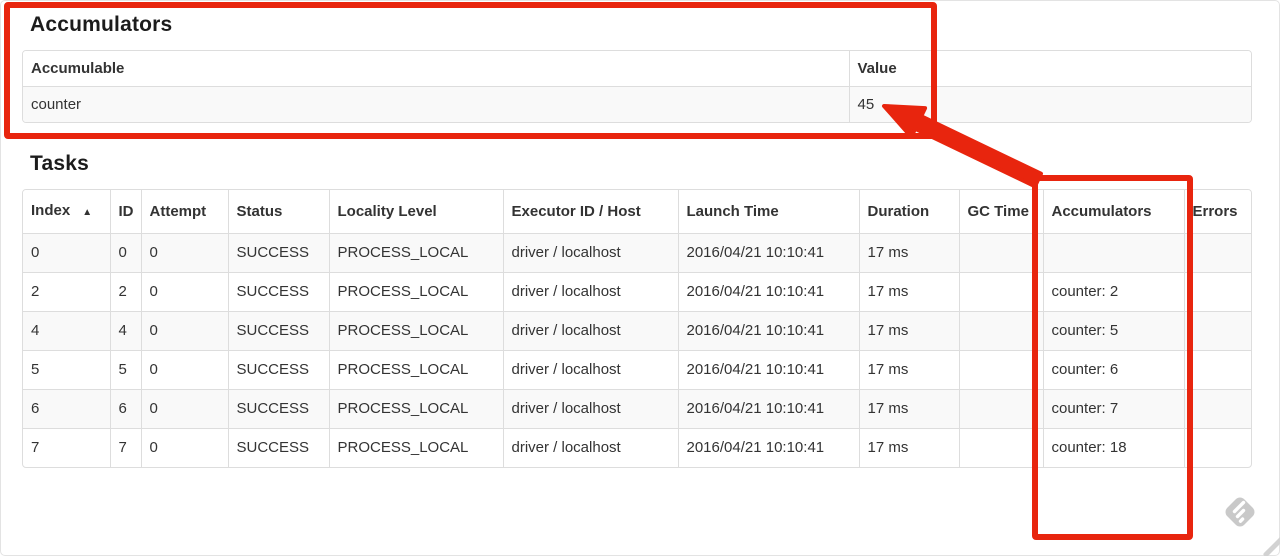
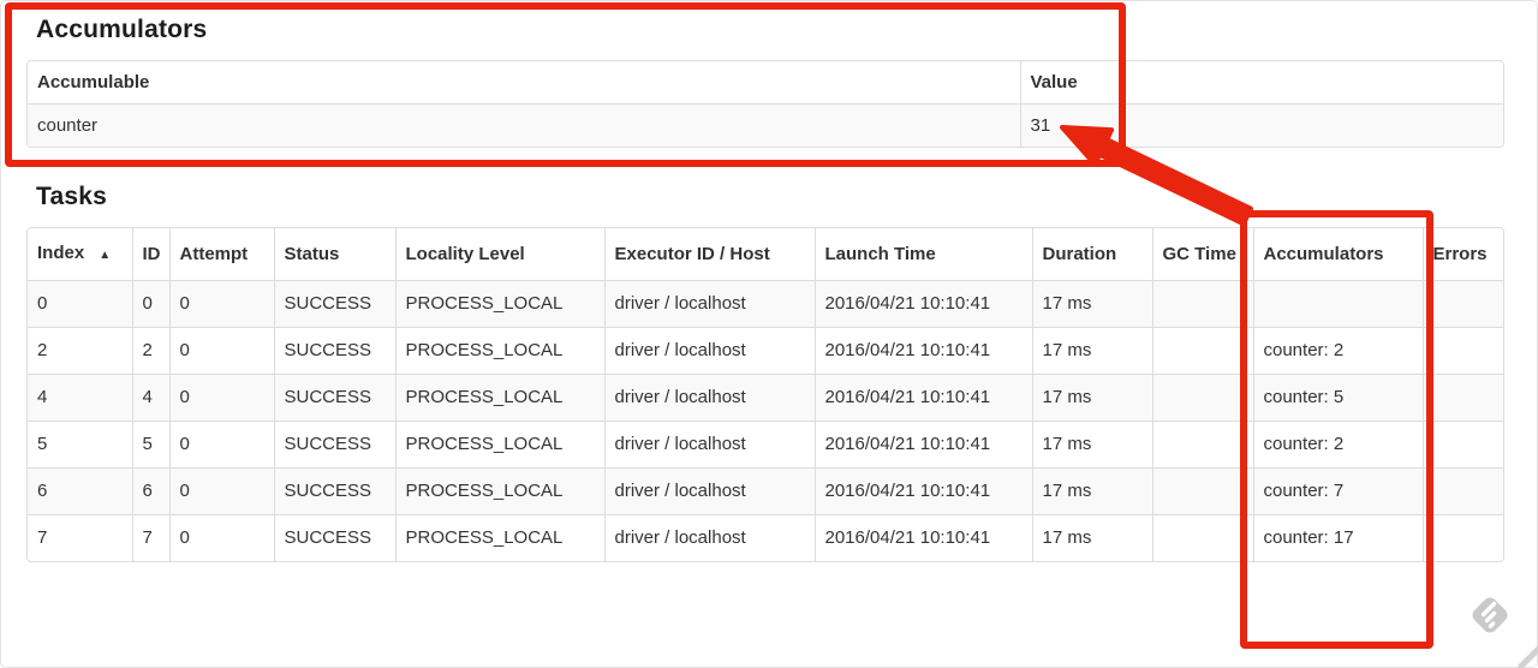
  Accumulators
  Accumulable	Value
- counter	45
+ counter	31
  Tasks
  Index ▲	ID	Attempt	Status	Locality Level	Executor ID / Host	Launch Time	Duration	GC Time	Accumulators	Errors
  0	0	0	SUCCESS	PROCESS_LOCAL	driver / localhost	2016/04/21 10:10:41	17 ms
  2	2	0	SUCCESS	PROCESS_LOCAL	driver / localhost	2016/04/21 10:10:41	17 ms		counter: 2
  4	4	0	SUCCESS	PROCESS_LOCAL	driver / localhost	2016/04/21 10:10:41	17 ms		counter: 5
- 5	5	0	SUCCESS	PROCESS_LOCAL	driver / localhost	2016/04/21 10:10:41	17 ms		counter: 6
+ 5	5	0	SUCCESS	PROCESS_LOCAL	driver / localhost	2016/04/21 10:10:41	17 ms		counter: 2
  6	6	0	SUCCESS	PROCESS_LOCAL	driver / localhost	2016/04/21 10:10:41	17 ms		counter: 7
- 7	7	0	SUCCESS	PROCESS_LOCAL	driver / localhost	2016/04/21 10:10:41	17 ms		counter: 18
+ 7	7	0	SUCCESS	PROCESS_LOCAL	driver / localhost	2016/04/21 10:10:41	17 ms		counter: 17
